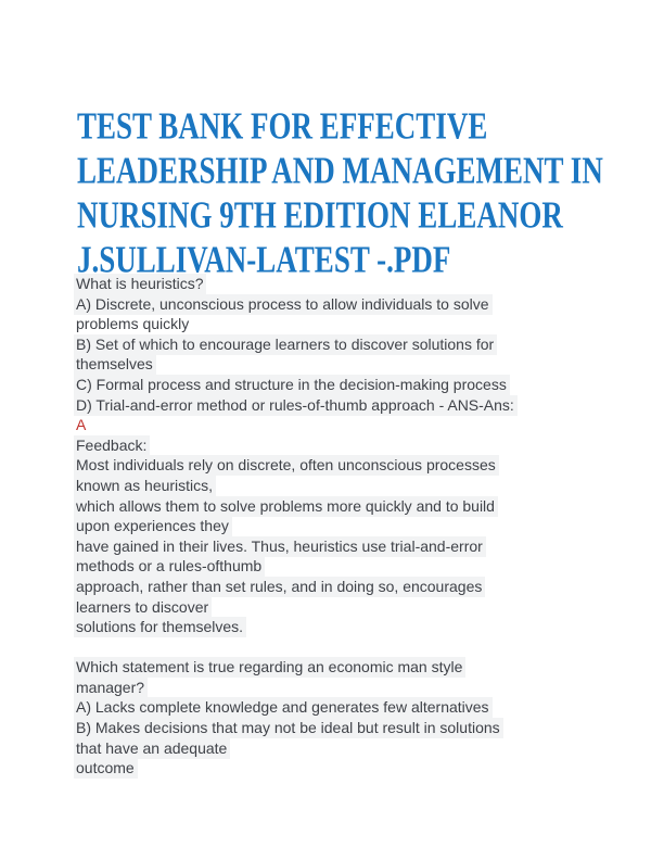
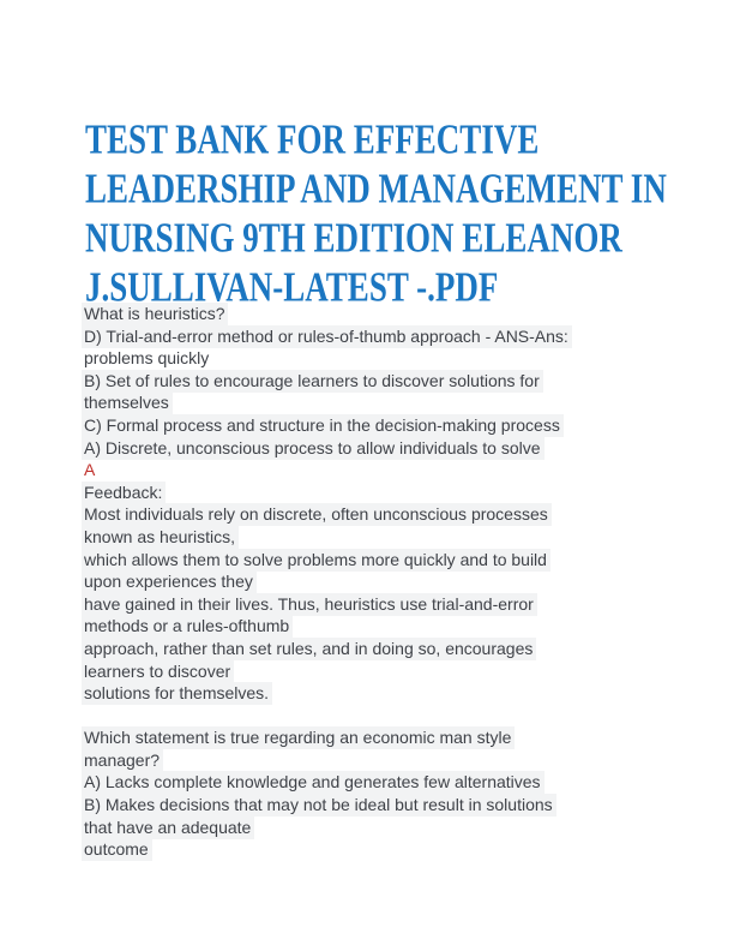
  TEST BANK FOR EFFECTIVE
  LEADERSHIP AND MANAGEMENT IN
  NURSING 9TH EDITION ELEANOR
  J.SULLIVAN-LATEST -.PDF
  What is heuristics?
- A) Discrete, unconscious process to allow individuals to solve
+ D) Trial-and-error method or rules-of-thumb approach - ANS-Ans:
  problems quickly
- B) Set of which to encourage learners to discover solutions for
+ B) Set of rules to encourage learners to discover solutions for
  themselves
  C) Formal process and structure in the decision-making process
- D) Trial-and-error method or rules-of-thumb approach - ANS-Ans:
+ A) Discrete, unconscious process to allow individuals to solve
  A
  Feedback:
  Most individuals rely on discrete, often unconscious processes
  known as heuristics,
  which allows them to solve problems more quickly and to build
  upon experiences they
  have gained in their lives. Thus, heuristics use trial-and-error
  methods or a rules-ofthumb
  approach, rather than set rules, and in doing so, encourages
  learners to discover
  solutions for themselves.
  Which statement is true regarding an economic man style
  manager?
  A) Lacks complete knowledge and generates few alternatives
  B) Makes decisions that may not be ideal but result in solutions
  that have an adequate
  outcome
